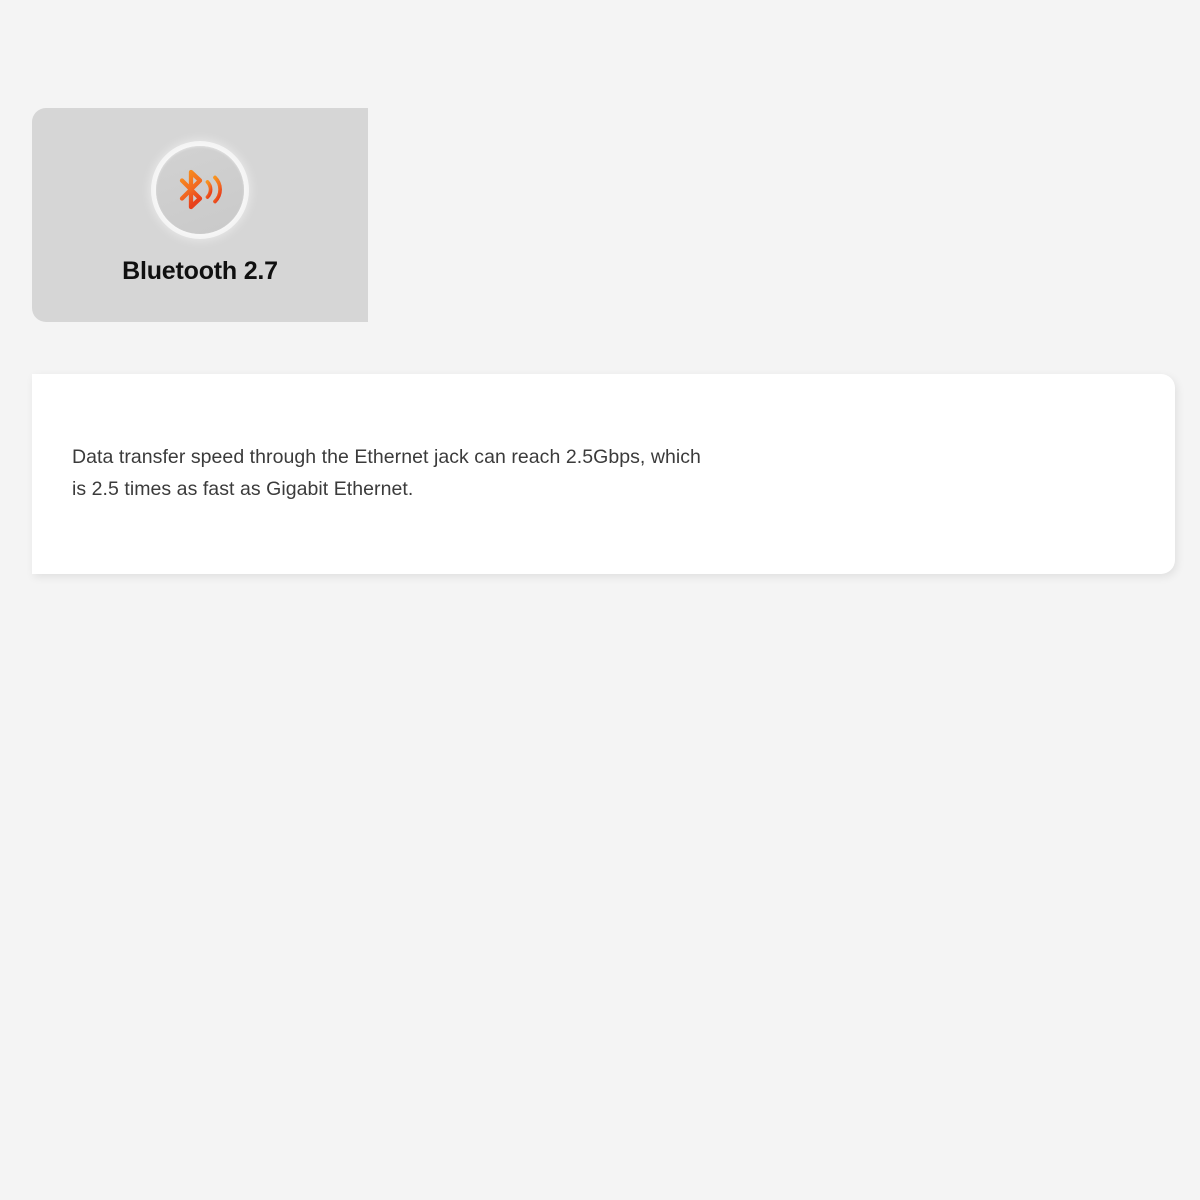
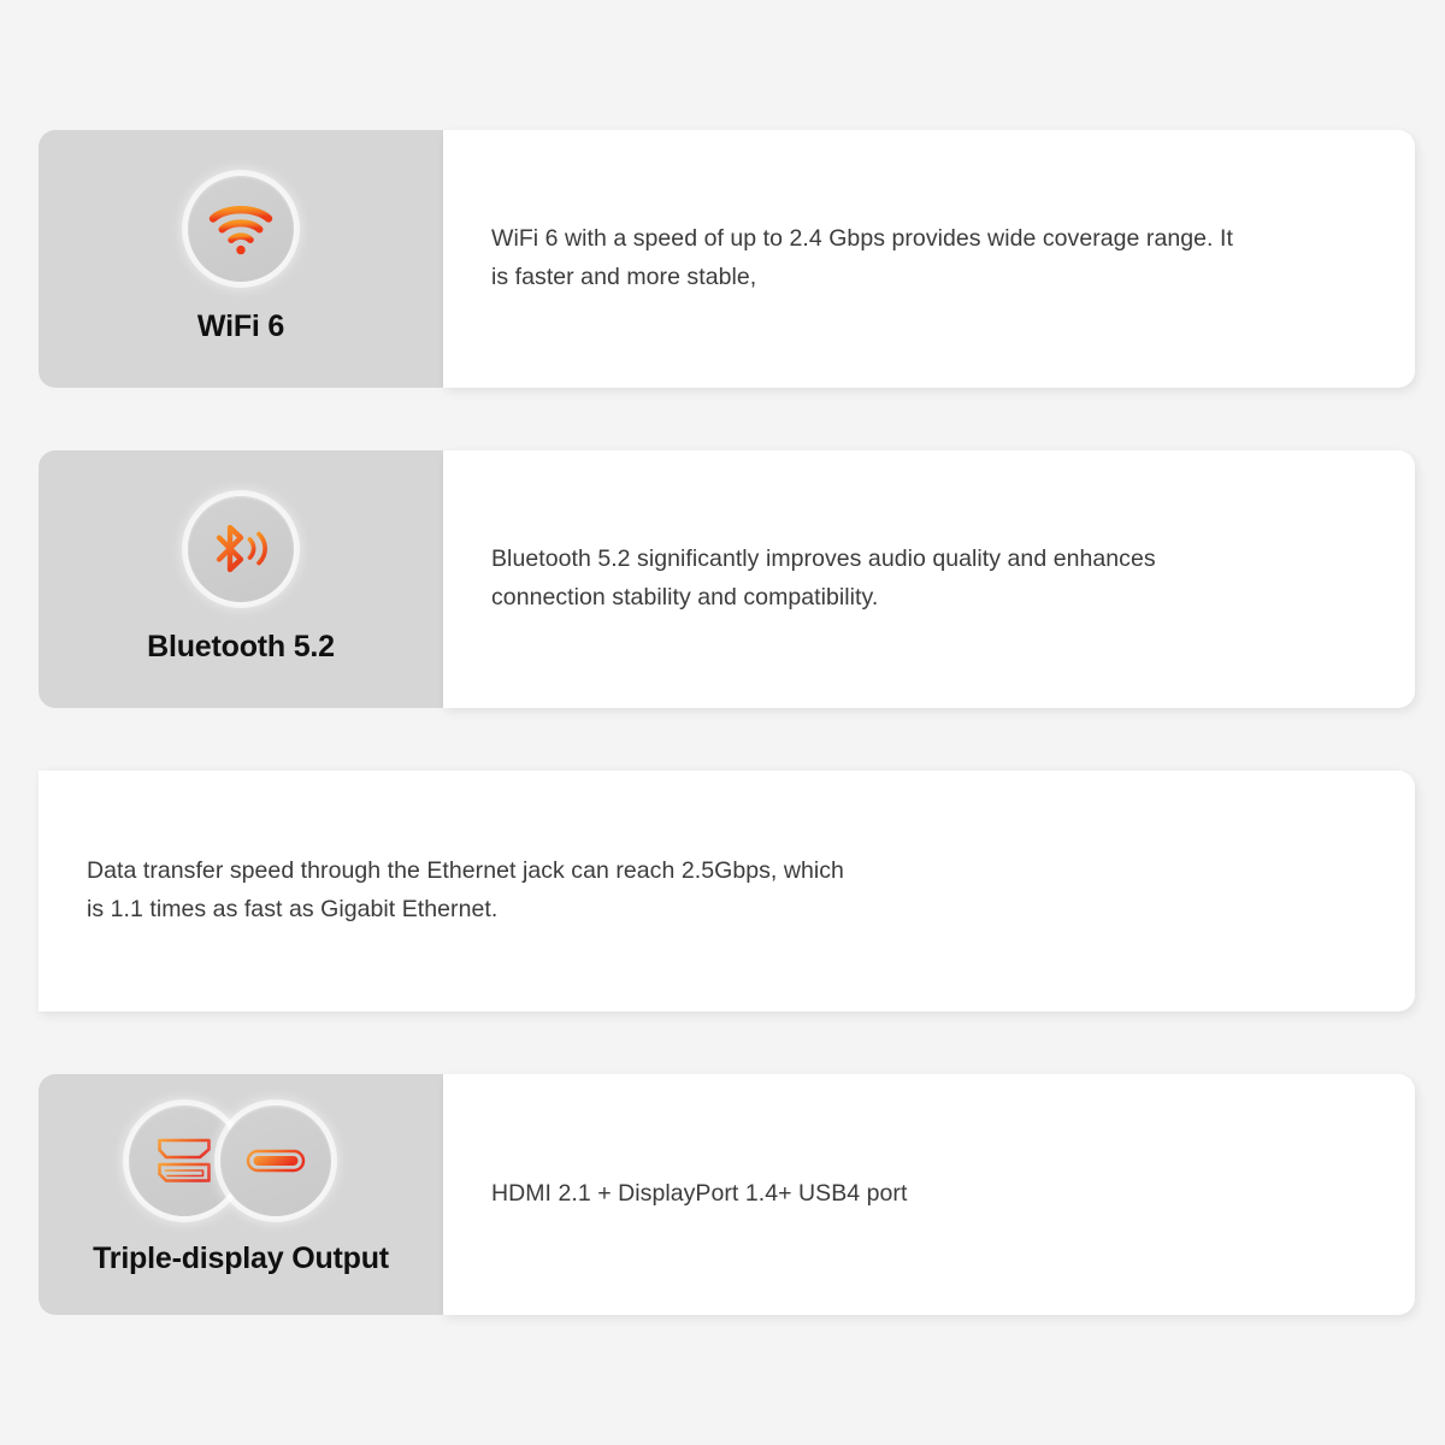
+ WiFi 6
+ WiFi 6 with a speed of up to 2.4 Gbps provides wide coverage range. It is faster and more stable,
- Bluetooth 2.7
+ Bluetooth 5.2
+ Bluetooth 5.2 significantly improves audio quality and enhances connection stability and compatibility.
- Data transfer speed through the Ethernet jack can reach 2.5Gbps, which is 2.5 times as fast as Gigabit Ethernet.
+ Data transfer speed through the Ethernet jack can reach 2.5Gbps, which is 1.1 times as fast as Gigabit Ethernet.
+ Triple-display Output
+ HDMI 2.1 + DisplayPort 1.4+ USB4 port
